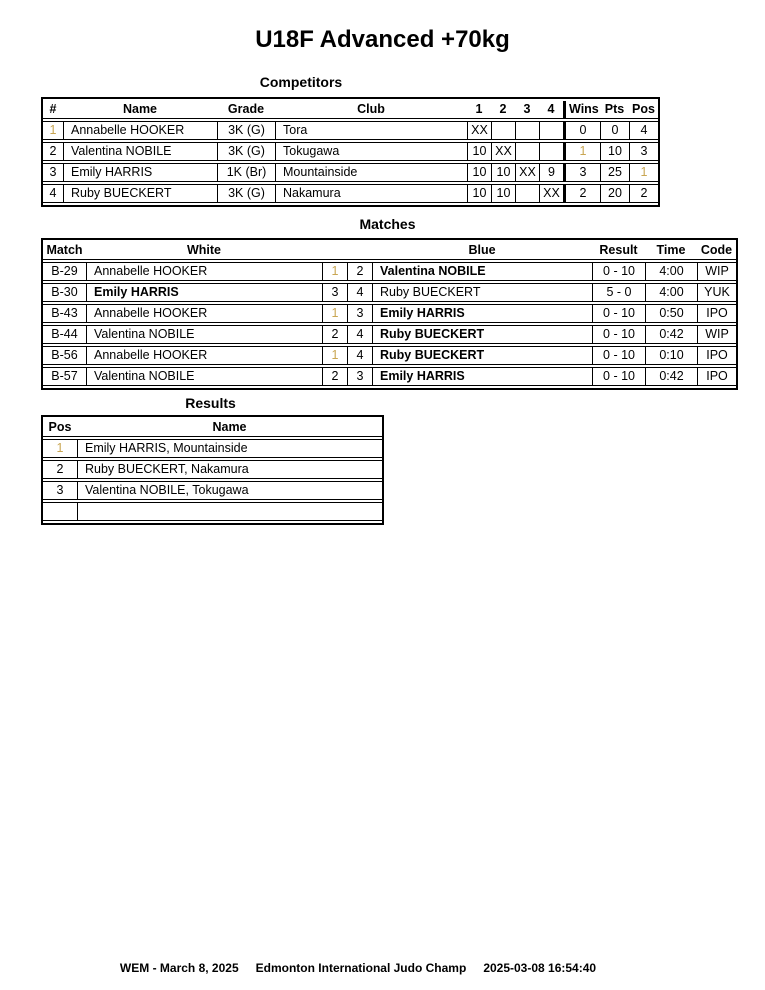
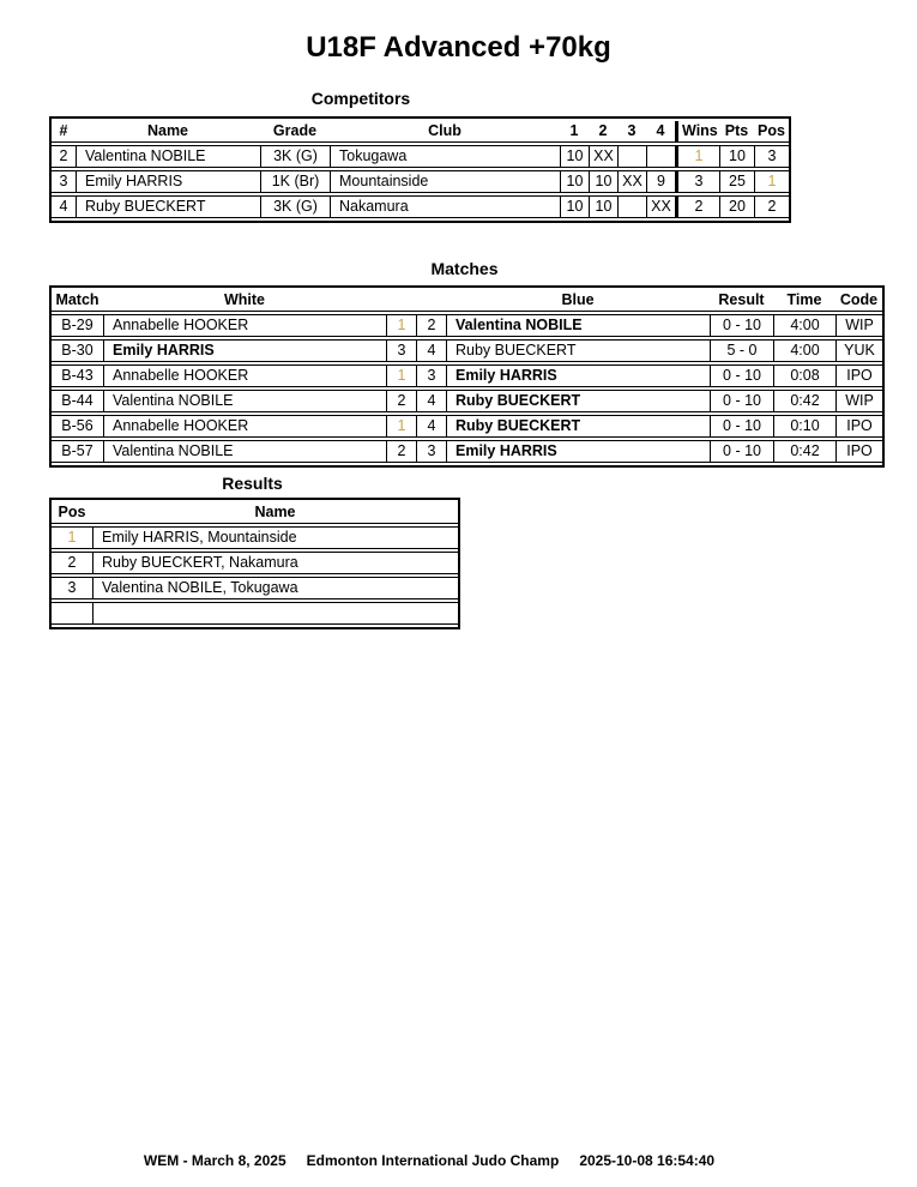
  U18F Advanced +70kg
  Competitors
  #	Name	Grade	Club	1	2	3	4	Wins	Pts	Pos
- 1	Annabelle HOOKER	3K (G)	Tora	XX				0	0	4
  2	Valentina NOBILE	3K (G)	Tokugawa	10	XX			1	10	3
  3	Emily HARRIS	1K (Br)	Mountainside	10	10	XX	9	3	25	1
  4	Ruby BUECKERT	3K (G)	Nakamura	10	10		XX	2	20	2
  Matches
  Match	White			Blue	Result	Time	Code
  B-29	Annabelle HOOKER	1	2	Valentina NOBILE	0 - 10	4:00	WIP
  B-30	Emily HARRIS	3	4	Ruby BUECKERT	5 - 0	4:00	YUK
- B-43	Annabelle HOOKER	1	3	Emily HARRIS	0 - 10	0:50	IPO
+ B-43	Annabelle HOOKER	1	3	Emily HARRIS	0 - 10	0:08	IPO
  B-44	Valentina NOBILE	2	4	Ruby BUECKERT	0 - 10	0:42	WIP
  B-56	Annabelle HOOKER	1	4	Ruby BUECKERT	0 - 10	0:10	IPO
  B-57	Valentina NOBILE	2	3	Emily HARRIS	0 - 10	0:42	IPO
  Results
  Pos	Name
  1	Emily HARRIS, Mountainside
  2	Ruby BUECKERT, Nakamura
  3	Valentina NOBILE, Tokugawa
  WEM - March 8, 2025
  Edmonton International Judo Champ
- 2025-03-08 16:54:40
+ 2025-10-08 16:54:40
